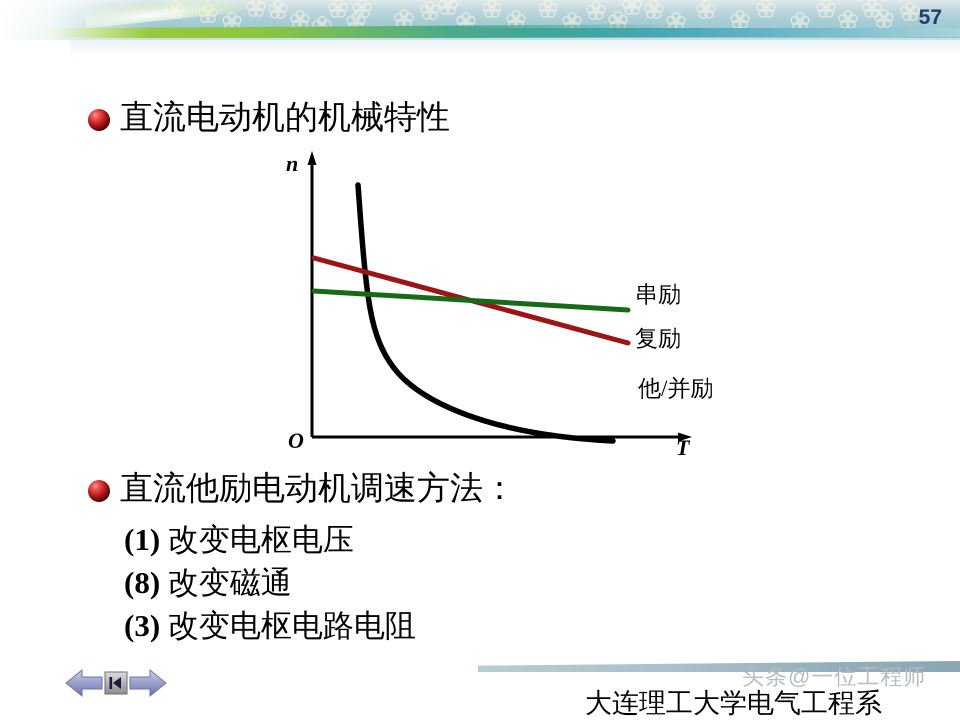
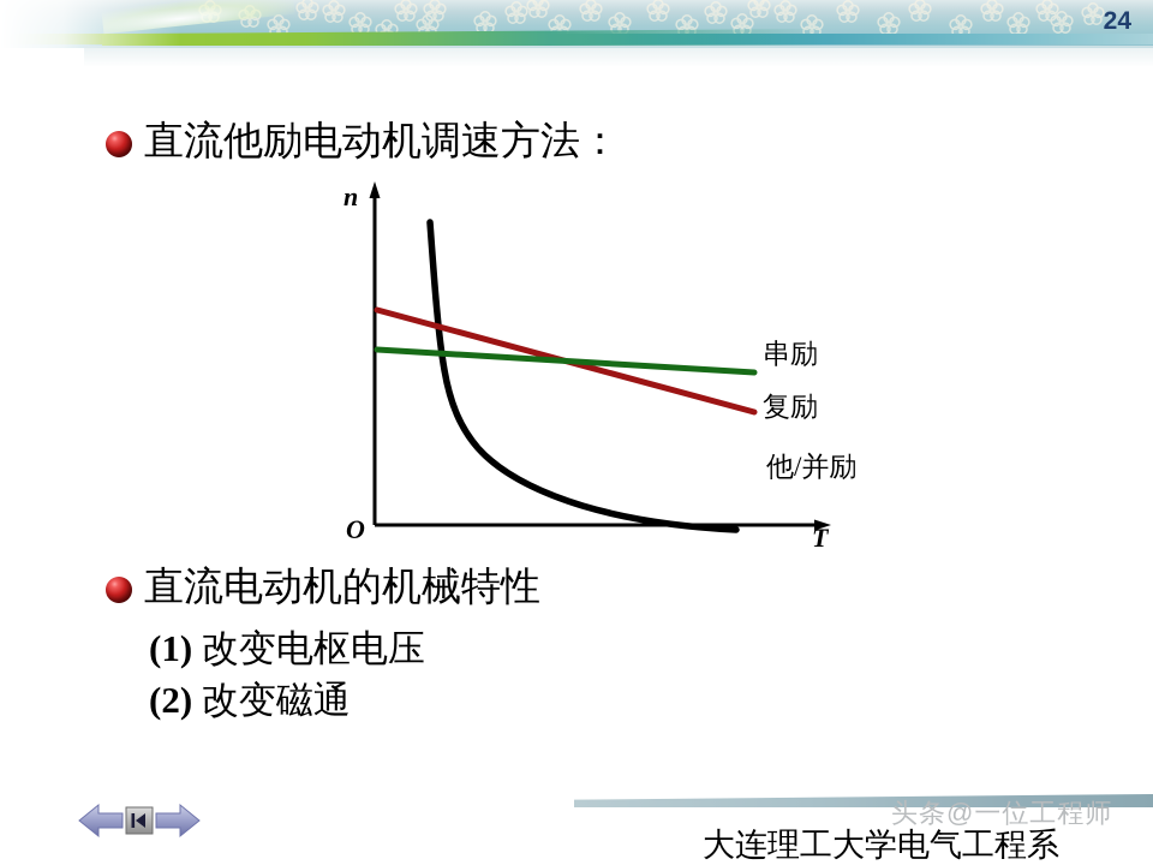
- 57
+ 24
- 直流电动机的机械特性
+ 直流他励电动机调速方法：
  n
  O
  T
  串励
  复励
  他/并励
- 直流他励电动机调速方法：
+ 直流电动机的机械特性
  (1) 改变电枢电压
- (8) 改变磁通
+ (2) 改变磁通
- (3) 改变电枢电路电阻
  大连理工大学电气工程系
  头条@一位工程师
